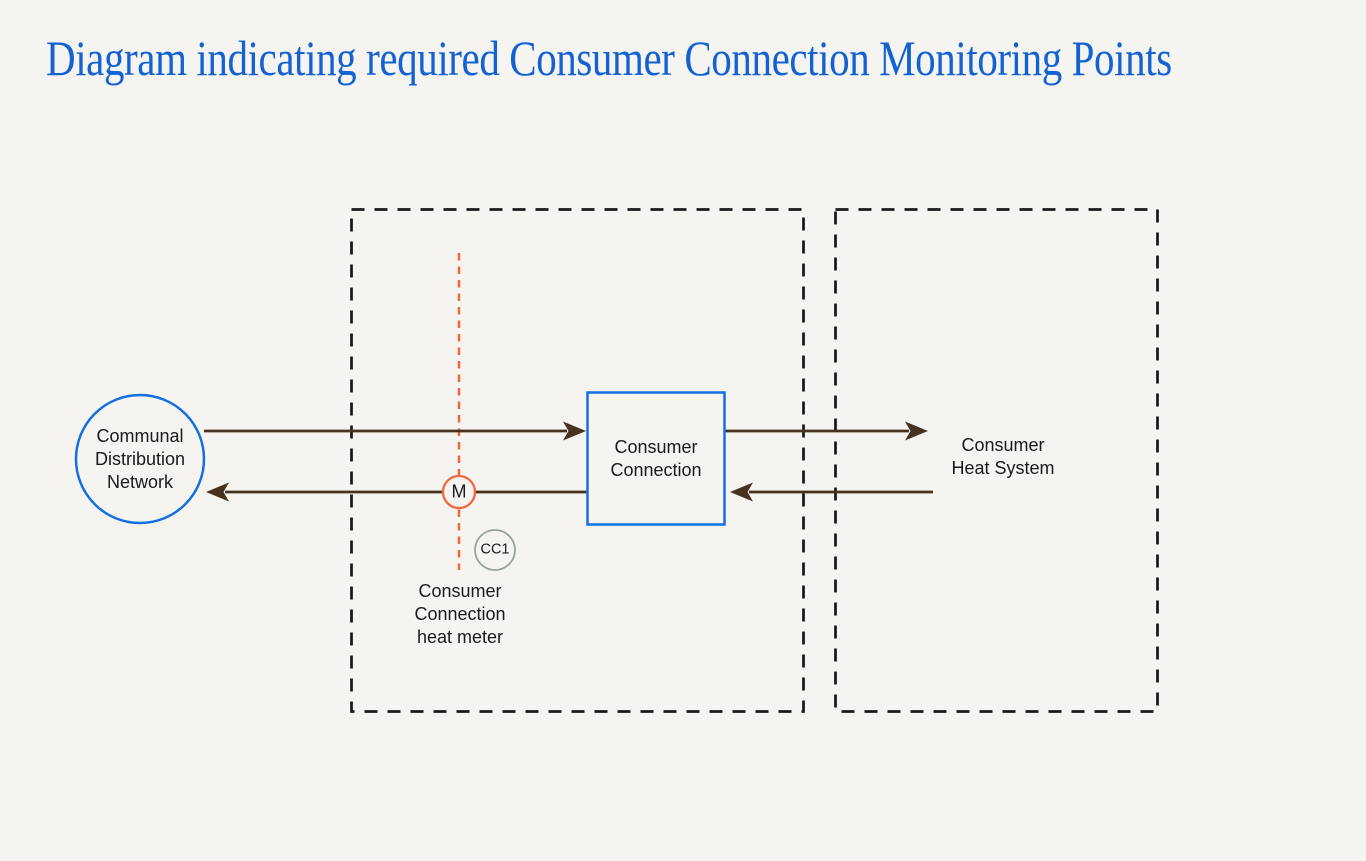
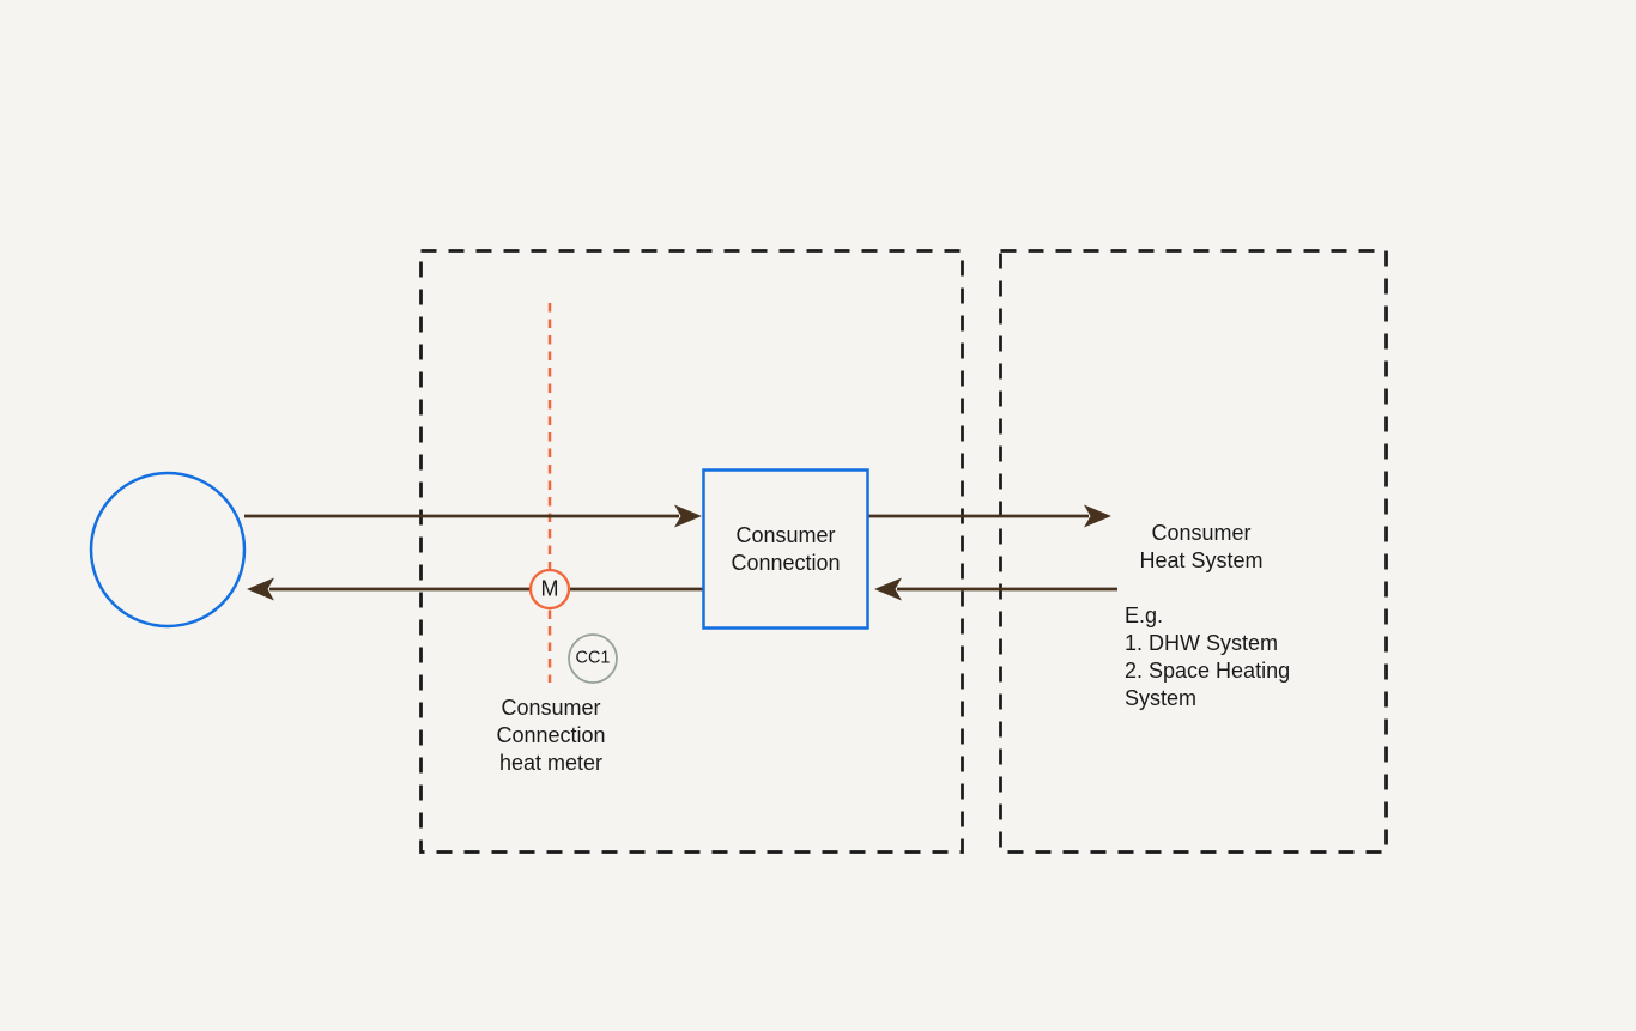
- Diagram indicating required Consumer Connection Monitoring Points
- Communal
- Distribution
- Network
  Consumer
  Connection
  Consumer
  Heat System
+ E.g.
+ 1. DHW System
+ 2. Space Heating
+ System
  Consumer
  Connection
  heat meter
  M
  CC1
